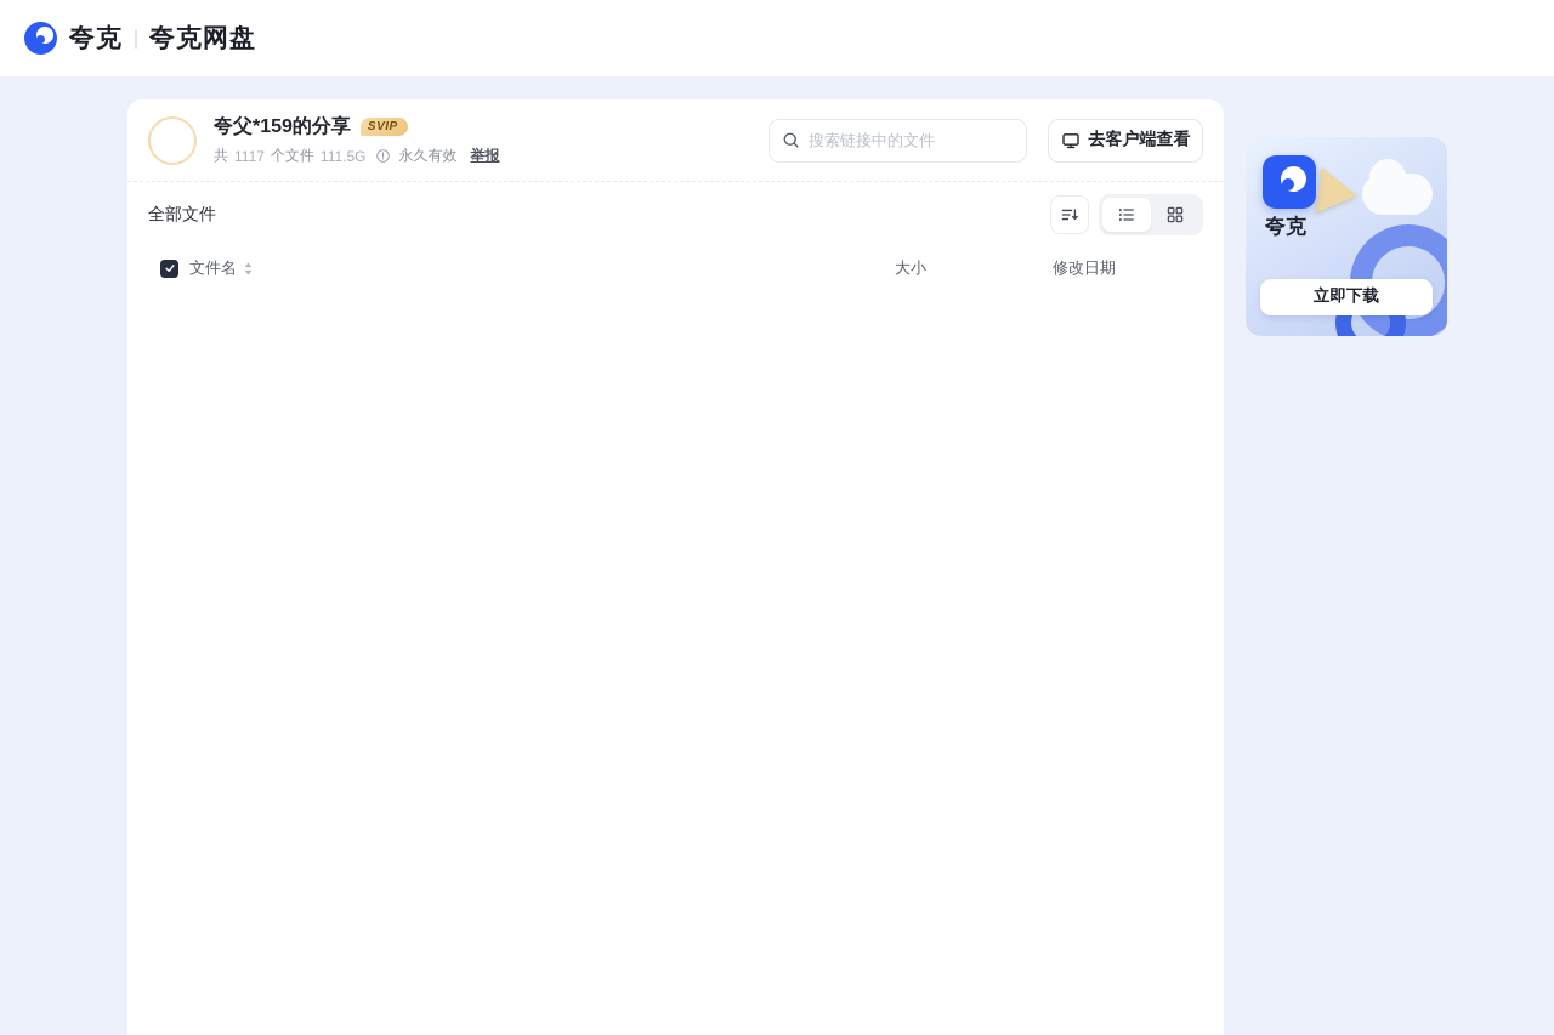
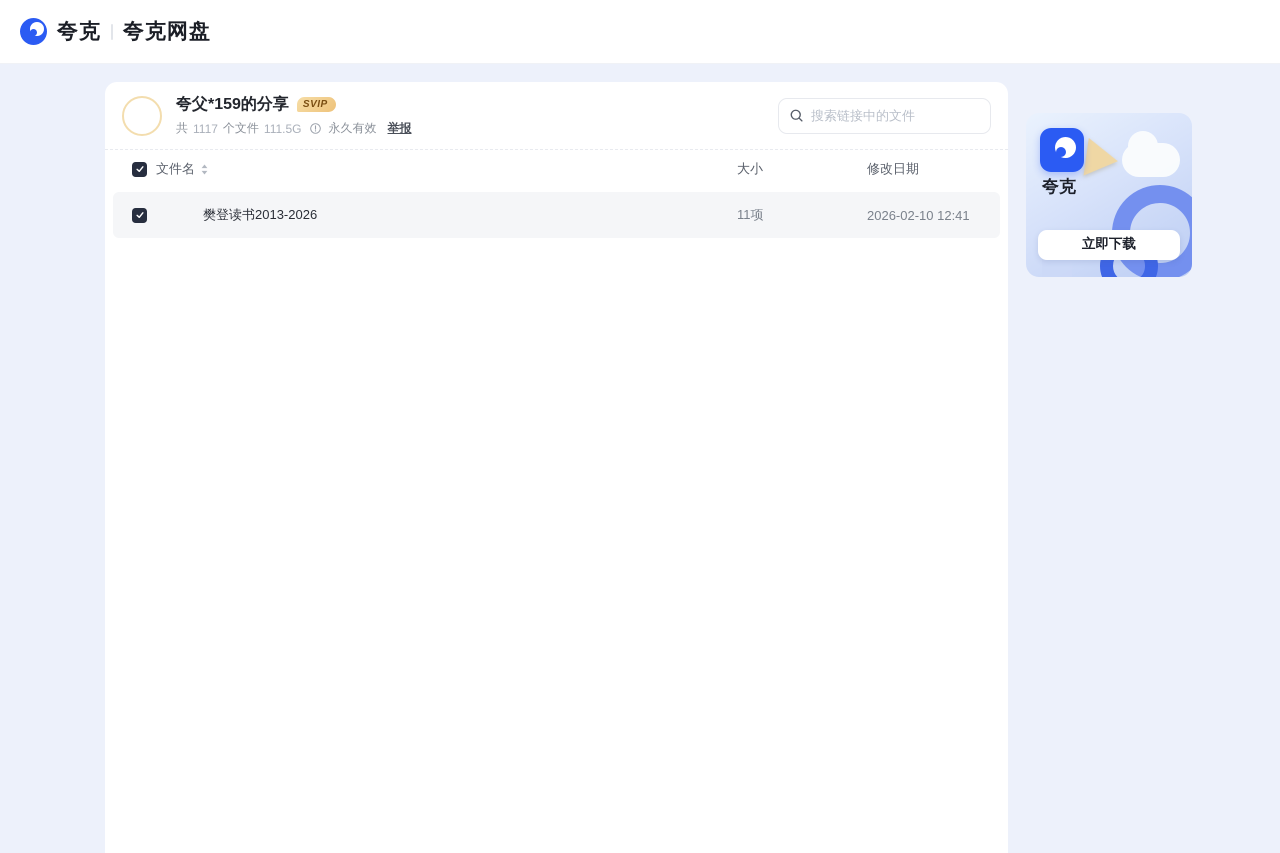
  夸克
  夸克网盘
  夸父*159的分享
  SVIP
  共
  1117
  个文件
  111.5G
  永久有效
  举报
  搜索链接中的文件
- 去客户端查看
- 全部文件
  文件名
  大小
  修改日期
+ 樊登读书2013-2026
+ 11项
+ 2026-02-10 12:41
  夸克
  立即下载
